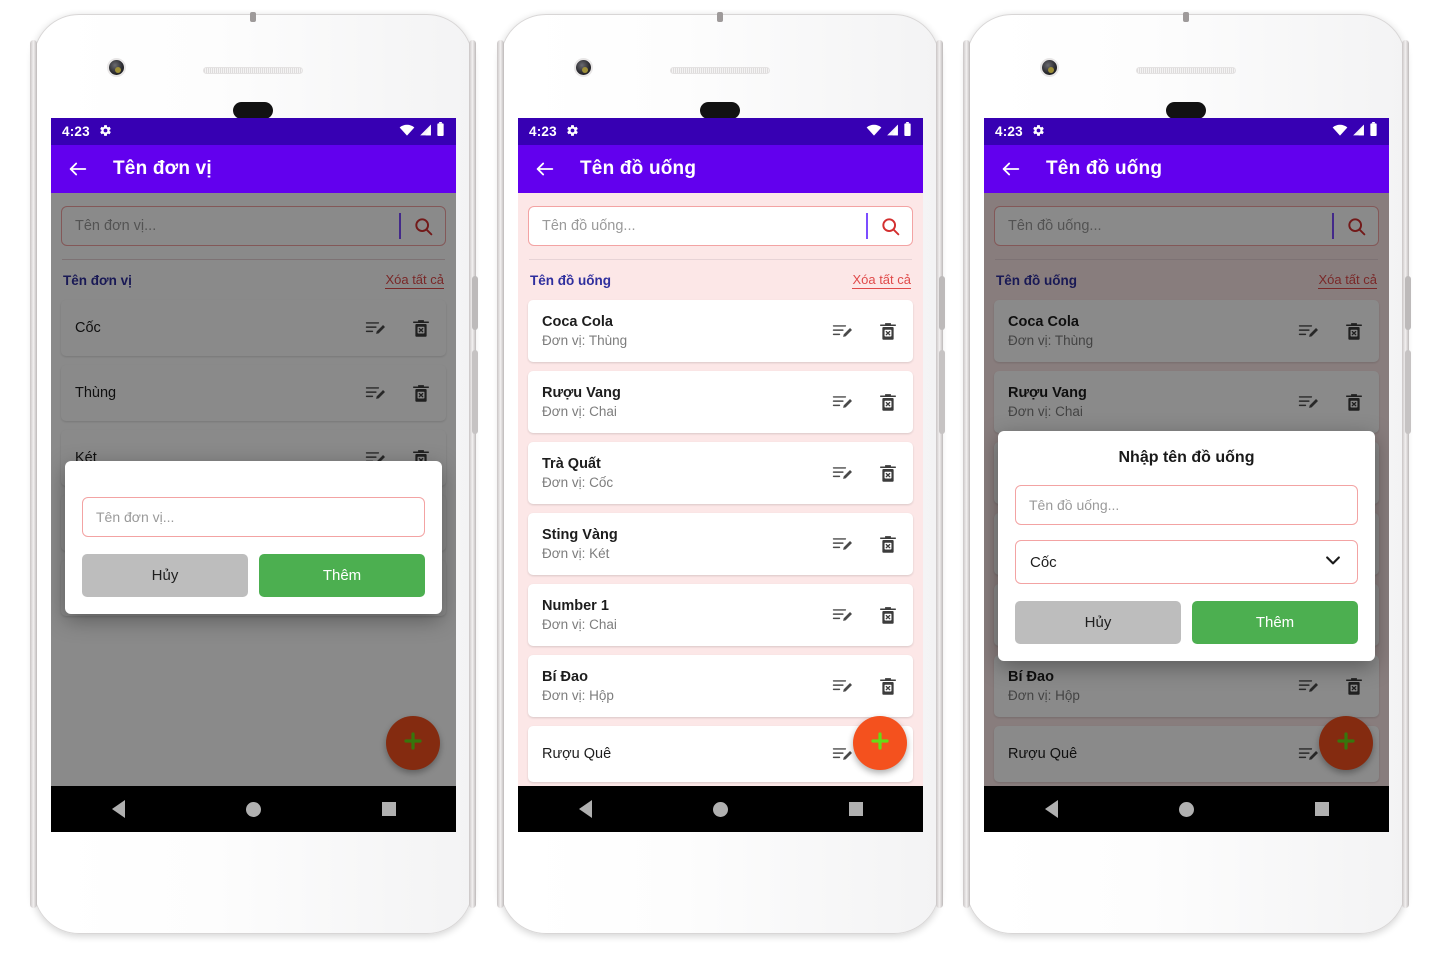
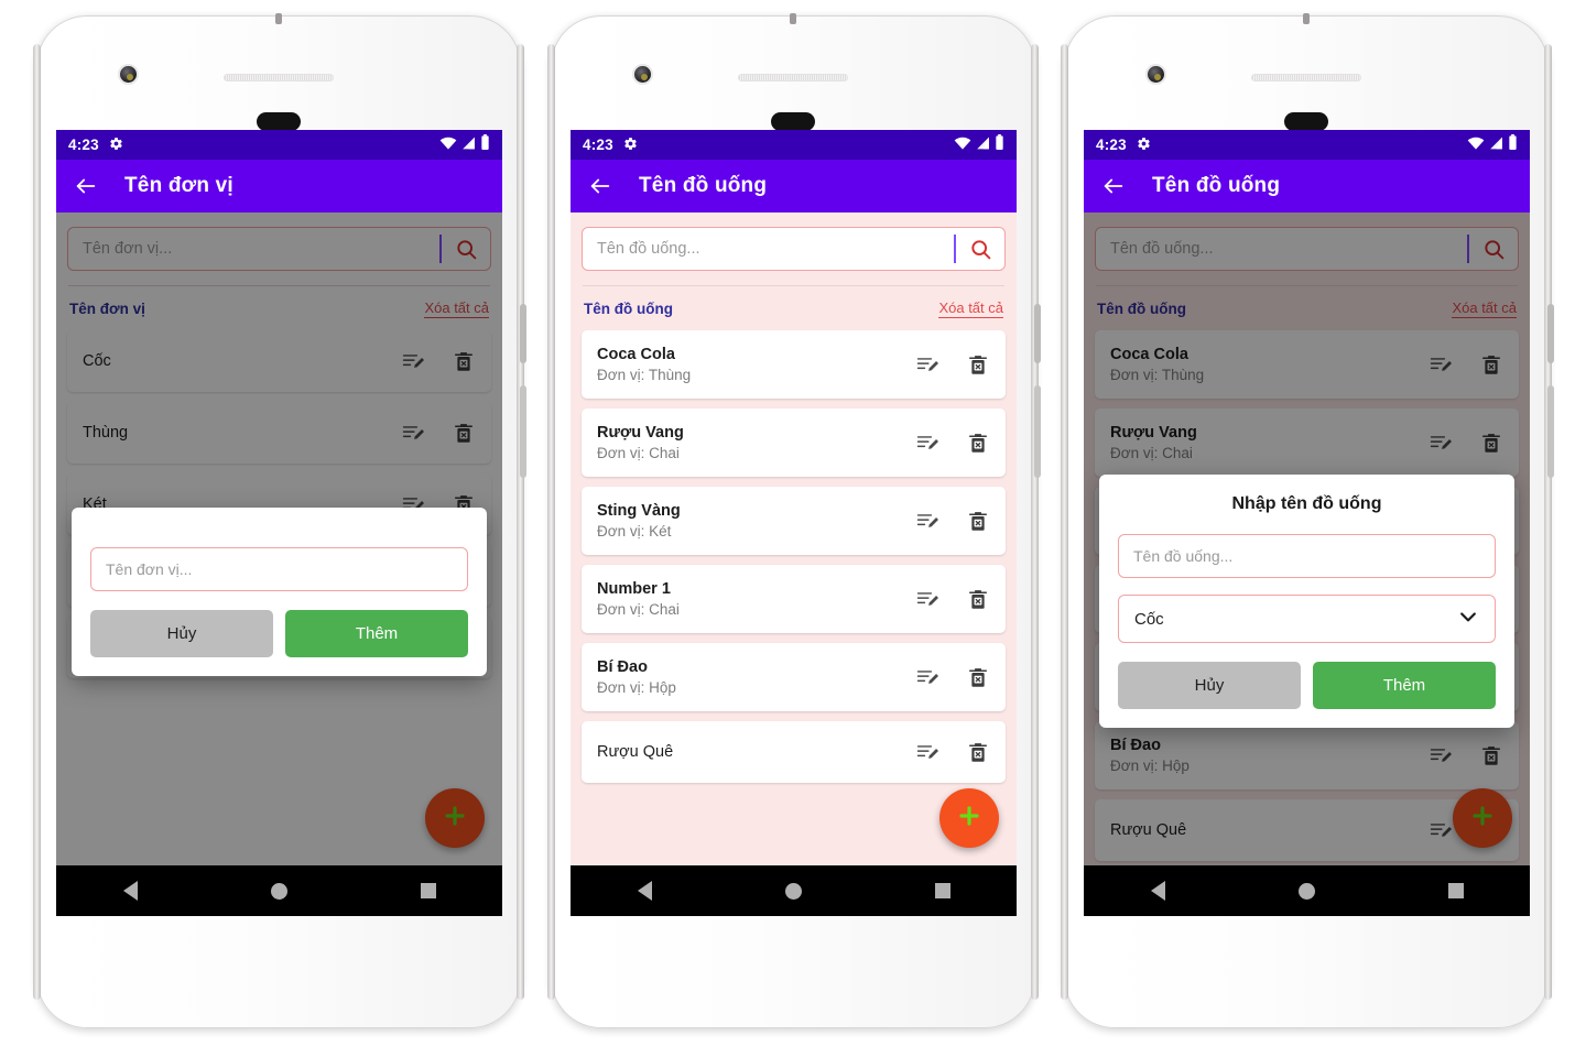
  4:23
  Tên đơn vị
  Tên đơn vị...
  Tên đơn vị
  Xóa tất cả
  Cốc
  Thùng
  Két
  Tên đơn vị...
  Hủy
  Thêm
  4:23
  Tên đồ uống
  Tên đồ uống...
  Tên đồ uống
  Xóa tất cả
  Coca Cola
  Đơn vị: Thùng
  Rượu Vang
  Đơn vị: Chai
- Trà Quất
- Đơn vị: Cốc
  Sting Vàng
  Đơn vị: Két
  Number 1
  Đơn vị: Chai
  Bí Đao
  Đơn vị: Hộp
  Rượu Quê
  4:23
  Tên đồ uống
  Tên đồ uống...
  Tên đồ uống
  Xóa tất cả
  Coca Cola
  Đơn vị: Thùng
  Rượu Vang
  Đơn vị: Chai
  Bí Đao
  Đơn vị: Hộp
  Rượu Quê
  Nhập tên đồ uống
  Tên đồ uống...
  Cốc
  Hủy
  Thêm
